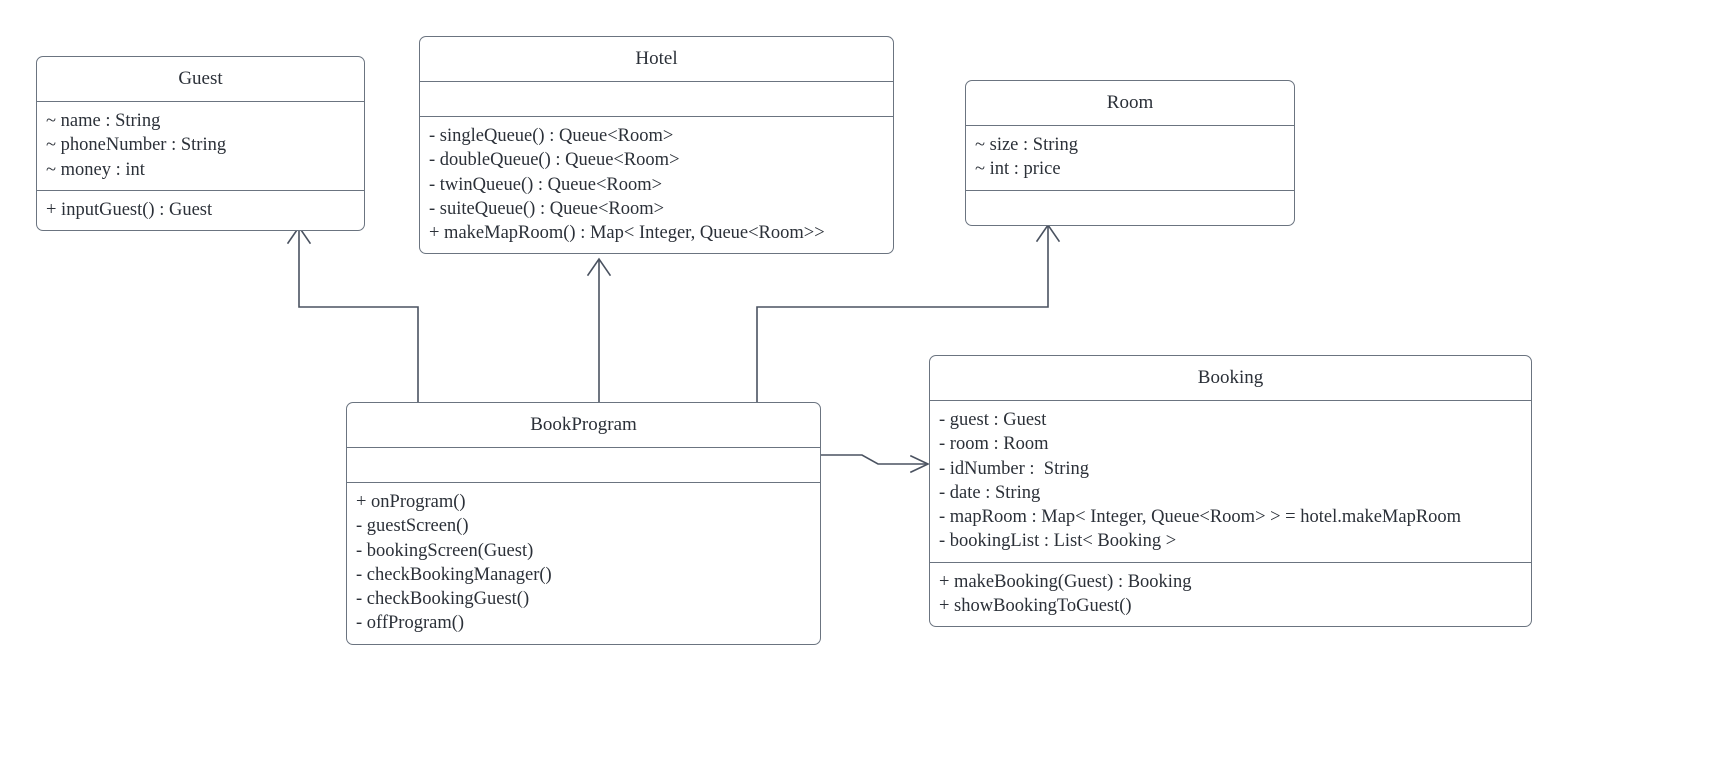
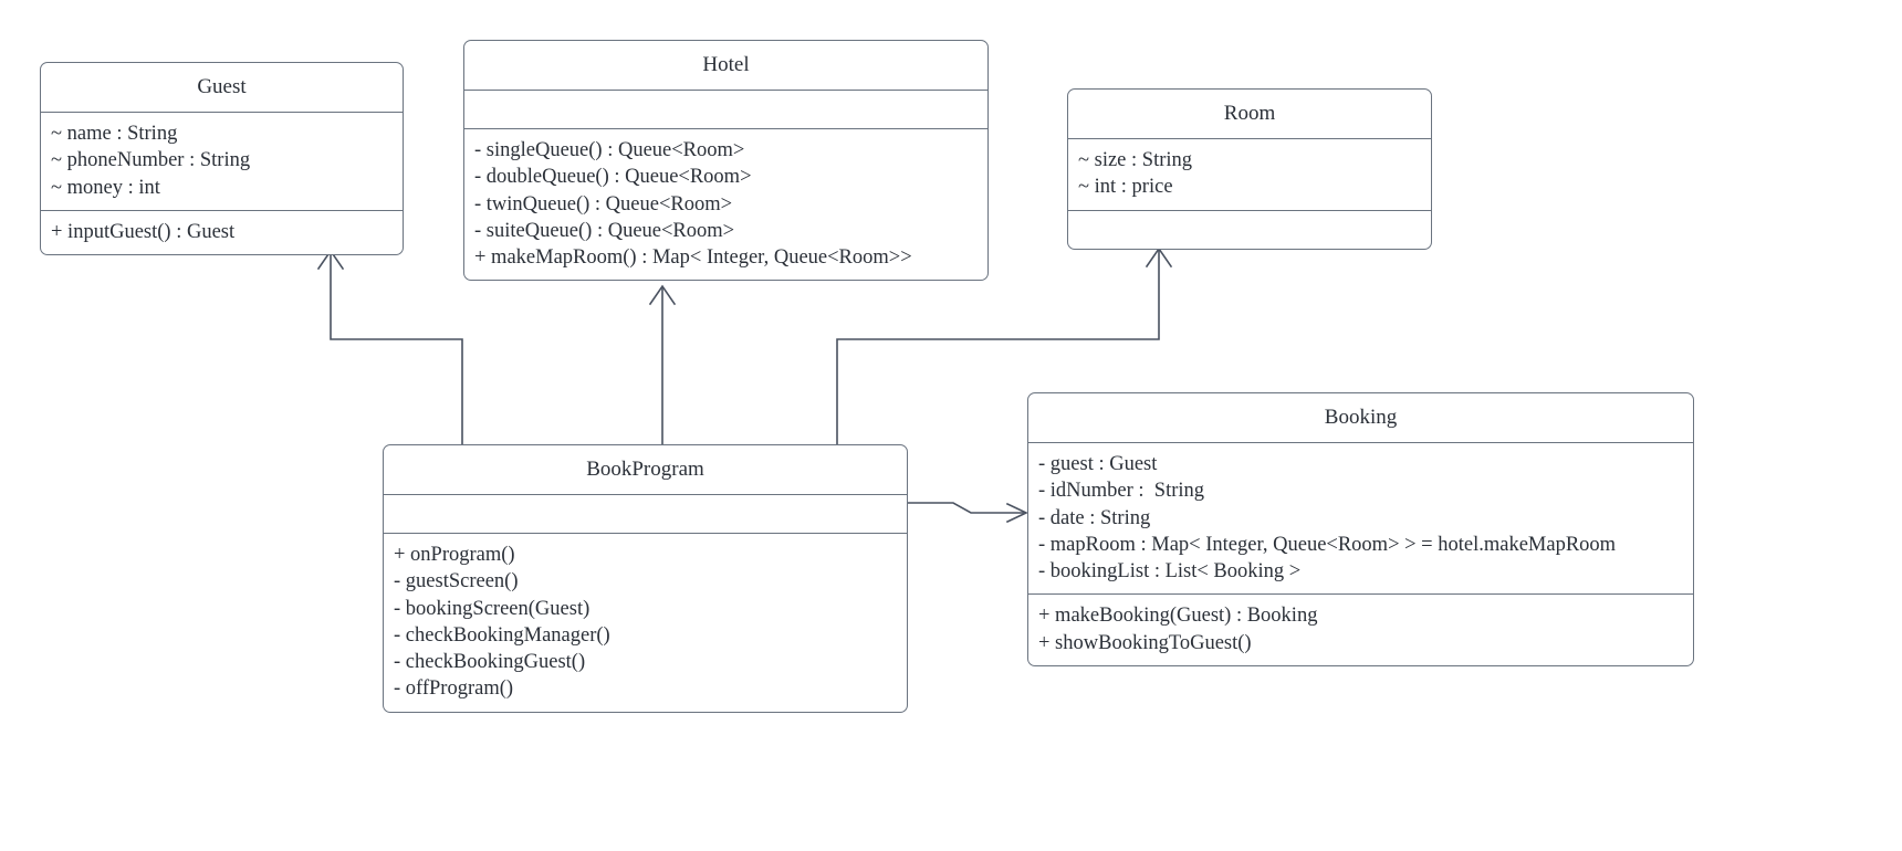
  Guest
  ~ name : String
  ~ phoneNumber : String
  ~ money : int
  + inputGuest() : Guest
  Hotel
  - singleQueue() : Queue<Room>
  - doubleQueue() : Queue<Room>
  - twinQueue() : Queue<Room>
  - suiteQueue() : Queue<Room>
  + makeMapRoom() : Map< Integer, Queue<Room>>
  Room
  ~ size : String
  ~ int : price
  BookProgram
  + onProgram()
  - guestScreen()
  - bookingScreen(Guest)
  - checkBookingManager()
  - checkBookingGuest()
  - offProgram()
  Booking
  - guest : Guest
- - room : Room
  - idNumber : String
  - date : String
  - mapRoom : Map< Integer, Queue<Room> > = hotel.makeMapRoom
  - bookingList : List< Booking >
  + makeBooking(Guest) : Booking
  + showBookingToGuest()
